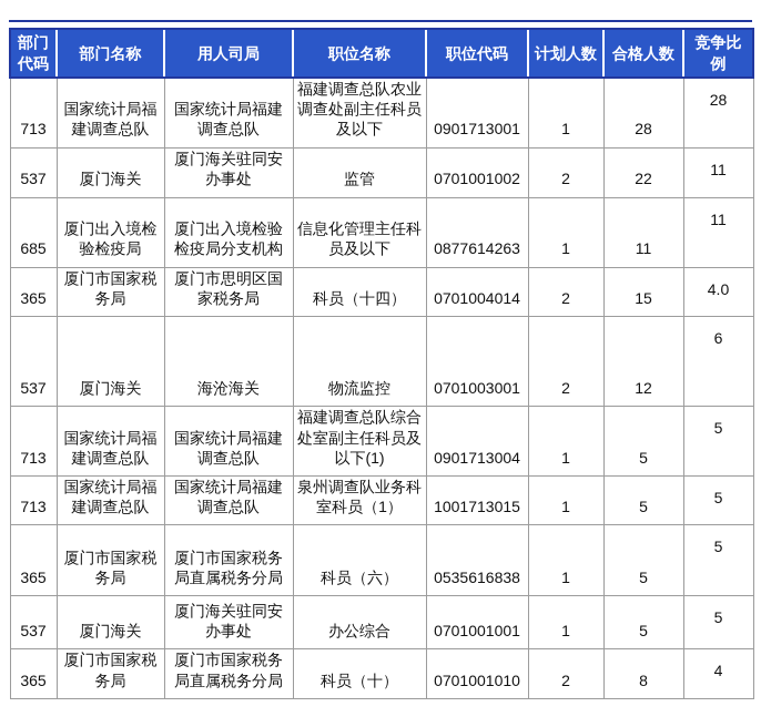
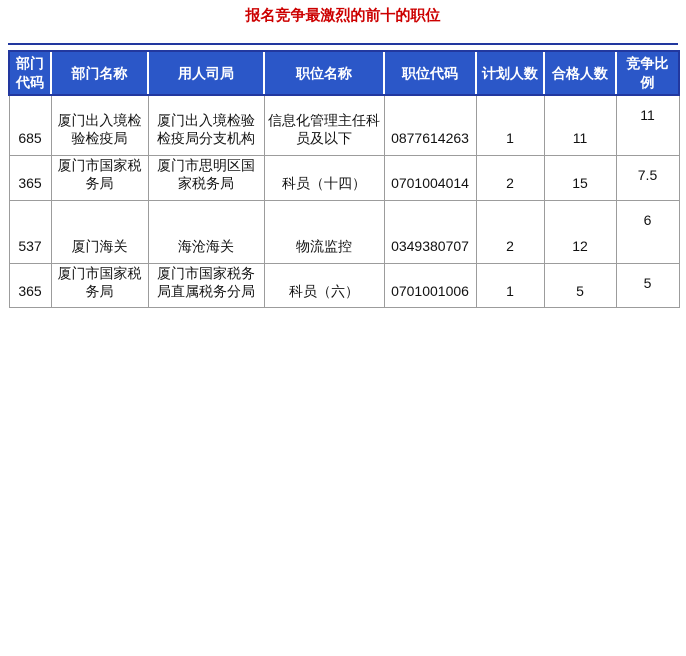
+ 报名竞争最激烈的前十的职位
  部门代码	部门名称	用人司局	职位名称	职位代码	计划人数	合格人数	竞争比例
- 713	国家统计局福建调查总队	国家统计局福建调查总队	福建调查总队农业调查处副主任科员及以下	0901713001	1	28	28
- 537	厦门海关	厦门海关驻同安办事处	监管	0701001002	2	22	11
  685	厦门出入境检验检疫局	厦门出入境检验检疫局分支机构	信息化管理主任科员及以下	0877614263	1	11	11
- 365	厦门市国家税务局	厦门市思明区国家税务局	科员（十四）	0701004014	2	15	4.0
+ 365	厦门市国家税务局	厦门市思明区国家税务局	科员（十四）	0701004014	2	15	7.5
- 537	厦门海关	海沧海关	物流监控	0701003001	2	12	6
+ 537	厦门海关	海沧海关	物流监控	0349380707	2	12	6
- 713	国家统计局福建调查总队	国家统计局福建调查总队	福建调查总队综合处室副主任科员及以下(1)	0901713004	1	5	5
- 713	国家统计局福建调查总队	国家统计局福建调查总队	泉州调查队业务科室科员（1）	1001713015	1	5	5
- 365	厦门市国家税务局	厦门市国家税务局直属税务分局	科员（六）	0535616838	1	5	5
+ 365	厦门市国家税务局	厦门市国家税务局直属税务分局	科员（六）	0701001006	1	5	5
- 537	厦门海关	厦门海关驻同安办事处	办公综合	0701001001	1	5	5
- 365	厦门市国家税务局	厦门市国家税务局直属税务分局	科员（十）	0701001010	2	8	4
